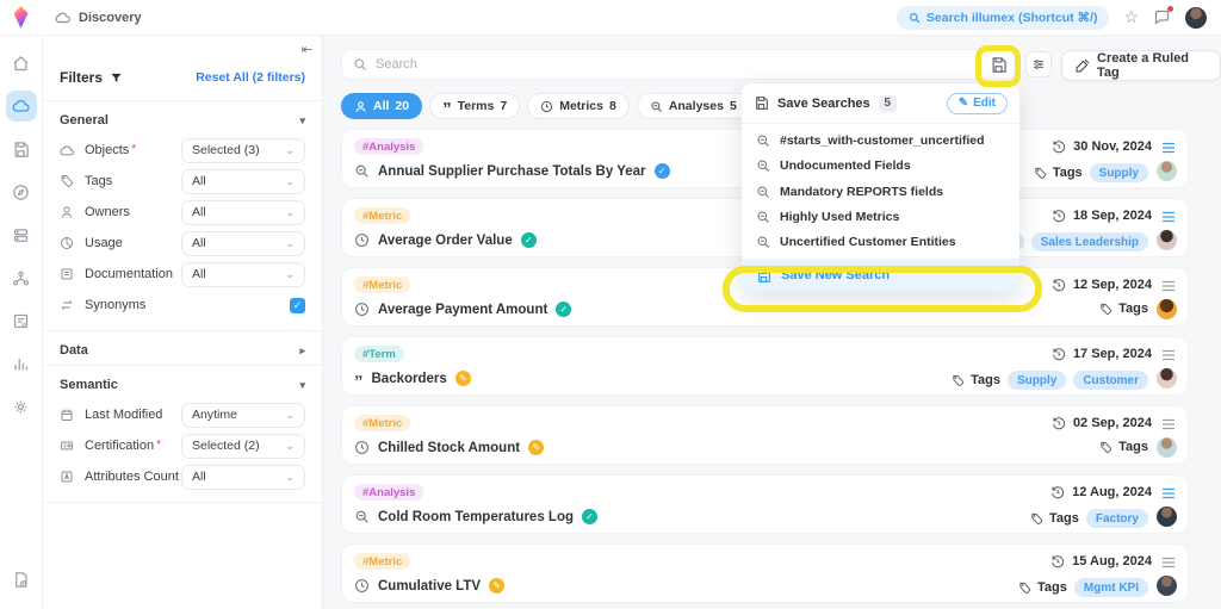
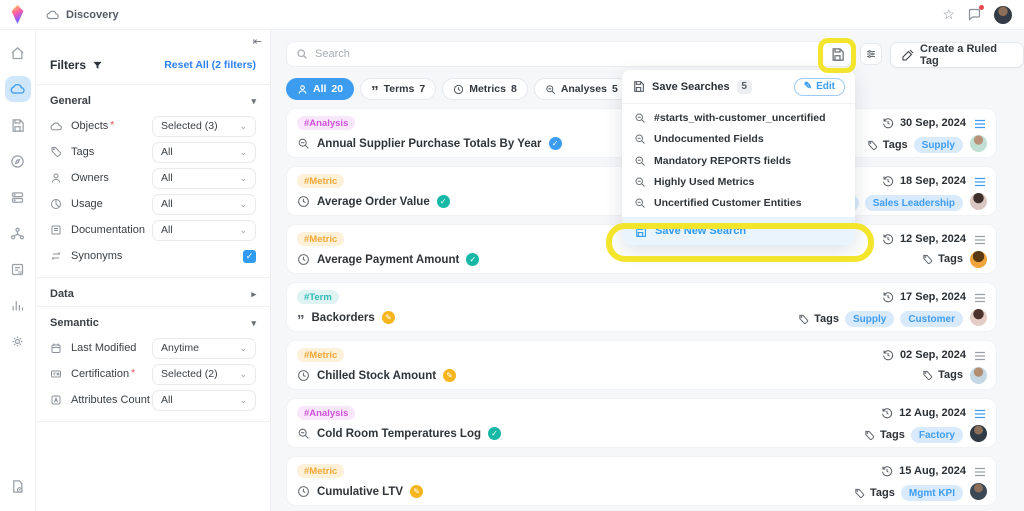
  Discovery
- Search illumex (Shortcut ⌘/)
  ☆
  ⇤
  Filters
  Reset All (2 filters)
  General
  ▾
  Objects *
  Selected (3)
  ⌄
  Tags
  All
  ⌄
  Owners
  All
  ⌄
  Usage
  All
  ⌄
  Documentation
  All
  ⌄
  Synonyms
  ✓
  Data
  ▸
  Semantic
  ▾
  Last Modified
  Anytime
  ⌄
  Certification *
  Selected (2)
  ⌄
  Attributes Count
  All
  ⌄
  Search
  Create a Ruled Tag
  All
  20
  ”
  Terms
  7
  Metrics
  8
  Analyses
  5
  #Analysis
  Annual Supplier Purchase Totals By Year
  ✓
- 30 Nov, 2024
+ 30 Sep, 2024
  Tags
  Supply
  #Metric
  Average Order Value
  ✓
  18 Sep, 2024
  Sales Leadership
  #Metric
  Average Payment Amount
  ✓
  12 Sep, 2024
  Tags
  #Term
  ”
  Backorders
  ✎
  17 Sep, 2024
  Tags
  Supply
  Customer
  #Metric
  Chilled Stock Amount
  ✎
  02 Sep, 2024
  Tags
  #Analysis
  Cold Room Temperatures Log
  ✓
  12 Aug, 2024
  Tags
  Factory
  #Metric
  Cumulative LTV
  ✎
  15 Aug, 2024
  Tags
  Mgmt KPI
  Save Searches
  5
  ✎
  Edit
  #starts_with-customer_uncertified
  Undocumented Fields
  Mandatory REPORTS fields
  Highly Used Metrics
  Uncertified Customer Entities
  Save New Search
